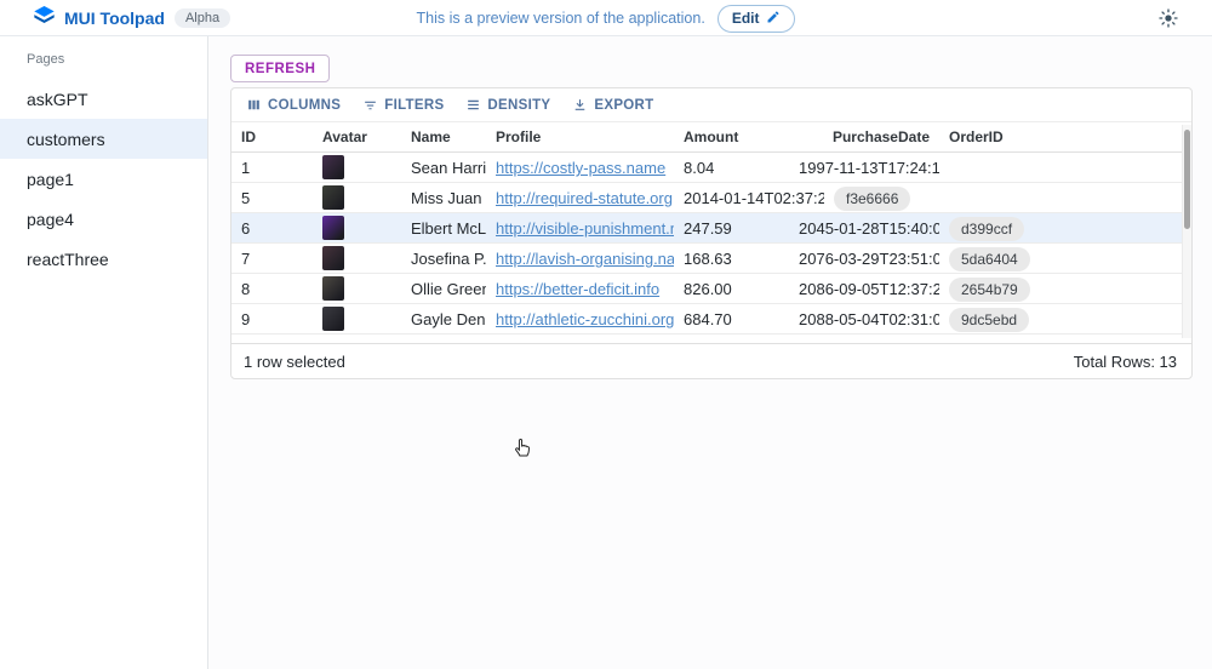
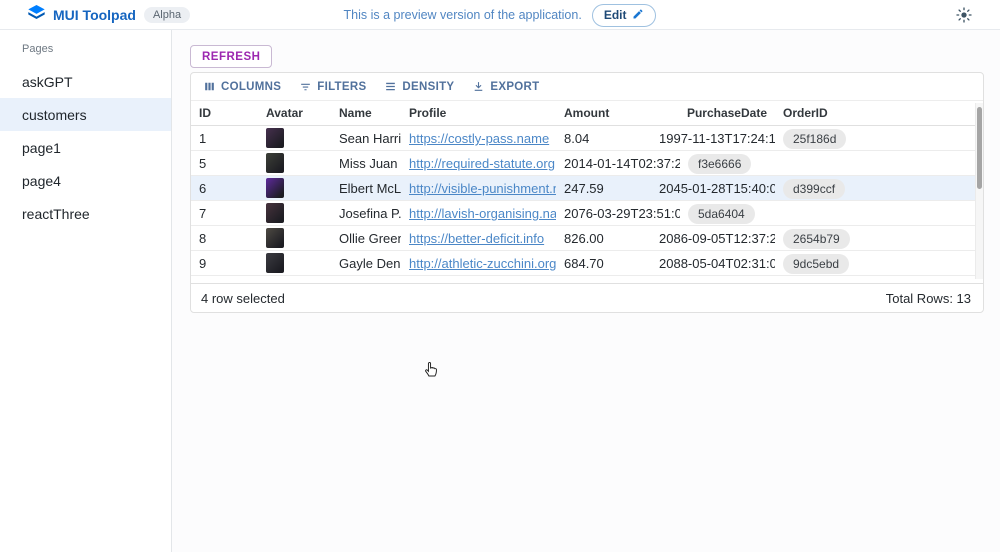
  MUI Toolpad
  Alpha
  This is a preview version of the application.
  Edit
  Pages
  askGPT
  customers
  page1
  page4
  reactThree
  REFRESH
  COLUMNS
  FILTERS
  DENSITY
  EXPORT
  ID
  Avatar
  Name
  Profile
  Amount
  PurchaseDate
  OrderID
  1
  Sean Harri
  https://costly-pass.name
  8.04
  1997-11-13T17:24:1
+ 25f186d
  5
  Miss Juan
  http://required-statute.org
  2014-01-14T02:37:2
  f3e6666
  6
  Elbert McL
  http://visible-punishment.
  247.59
  2045-01-28T15:40:0
  d399ccf
  7
  Josefina P.
  http://lavish-organising.na
- 168.63
  2076-03-29T23:51:0
  5da6404
  8
  https://better-deficit.info
  826.00
  2086-09-05T12:37:2
  2654b79
  9
  Gayle Den
  http://athletic-zucchini.org
  684.70
  2088-05-04T02:31:0
  9dc5ebd
- 1 row selected
+ 4 row selected
  Total Rows: 13
